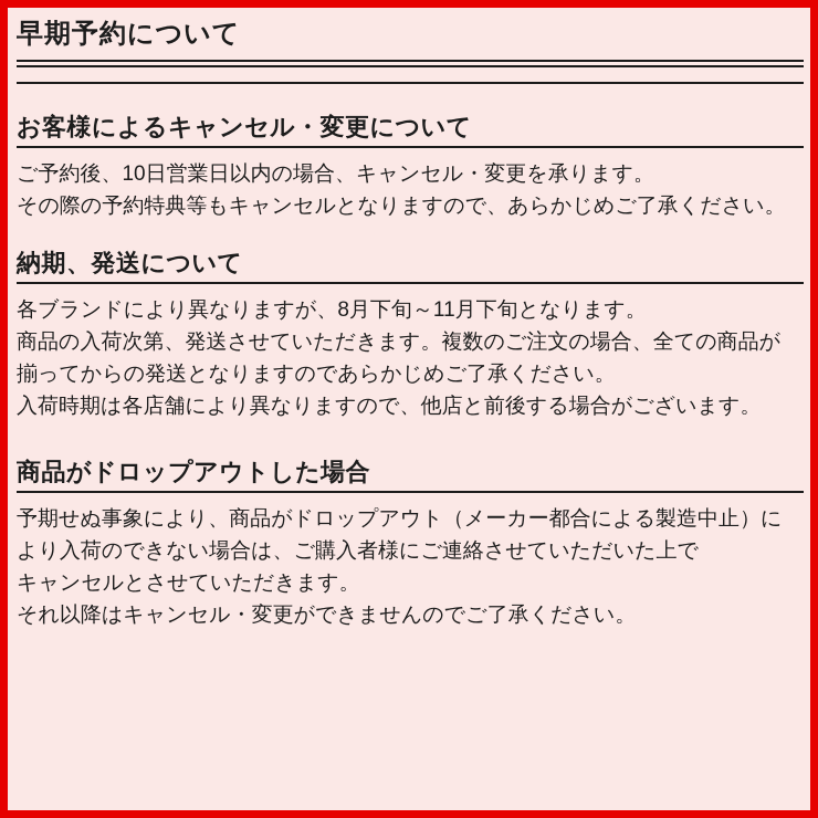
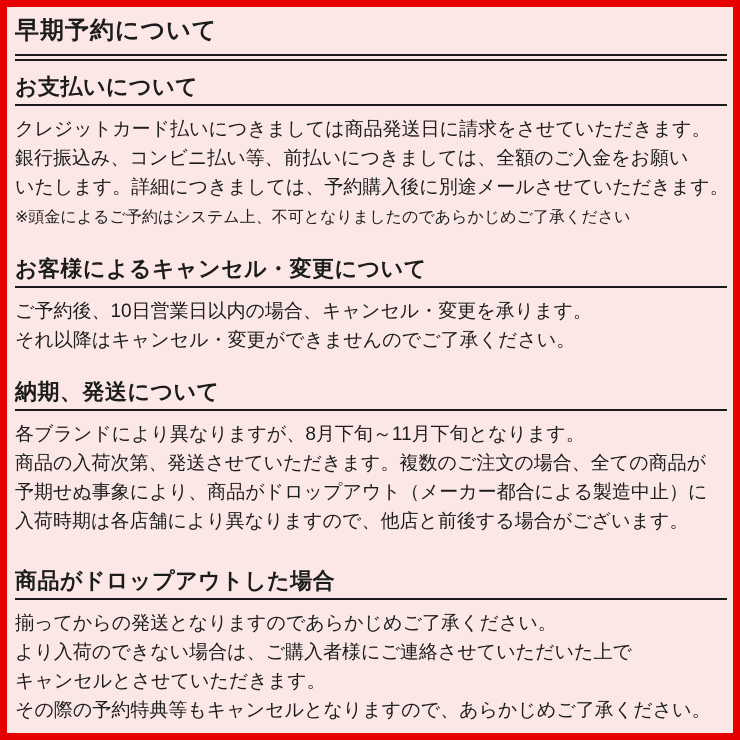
  早期予約について
+ お支払いについて
+ クレジットカード払いにつきましては商品発送日に請求をさせていただきます。
+ 銀行振込み、コンビニ払い等、前払いにつきましては、全額のご入金をお願い
+ いたします。詳細につきましては、予約購入後に別途メールさせていただきます。
+ ※頭金によるご予約はシステム上、不可となりましたのであらかじめご了承ください
  お客様によるキャンセル・変更について
  ご予約後、10日営業日以内の場合、キャンセル・変更を承ります。
- その際の予約特典等もキャンセルとなりますので、あらかじめご了承ください。
+ それ以降はキャンセル・変更ができませんのでご了承ください。
  納期、発送について
  各ブランドにより異なりますが、8月下旬～11月下旬となります。
  商品の入荷次第、発送させていただきます。複数のご注文の場合、全ての商品が
- 揃ってからの発送となりますのであらかじめご了承ください。
+ 予期せぬ事象により、商品がドロップアウト（メーカー都合による製造中止）に
  入荷時期は各店舗により異なりますので、他店と前後する場合がございます。
  商品がドロップアウトした場合
- 予期せぬ事象により、商品がドロップアウト（メーカー都合による製造中止）に
+ 揃ってからの発送となりますのであらかじめご了承ください。
  より入荷のできない場合は、ご購入者様にご連絡させていただいた上で
  キャンセルとさせていただきます。
- それ以降はキャンセル・変更ができませんのでご了承ください。
+ その際の予約特典等もキャンセルとなりますので、あらかじめご了承ください。
